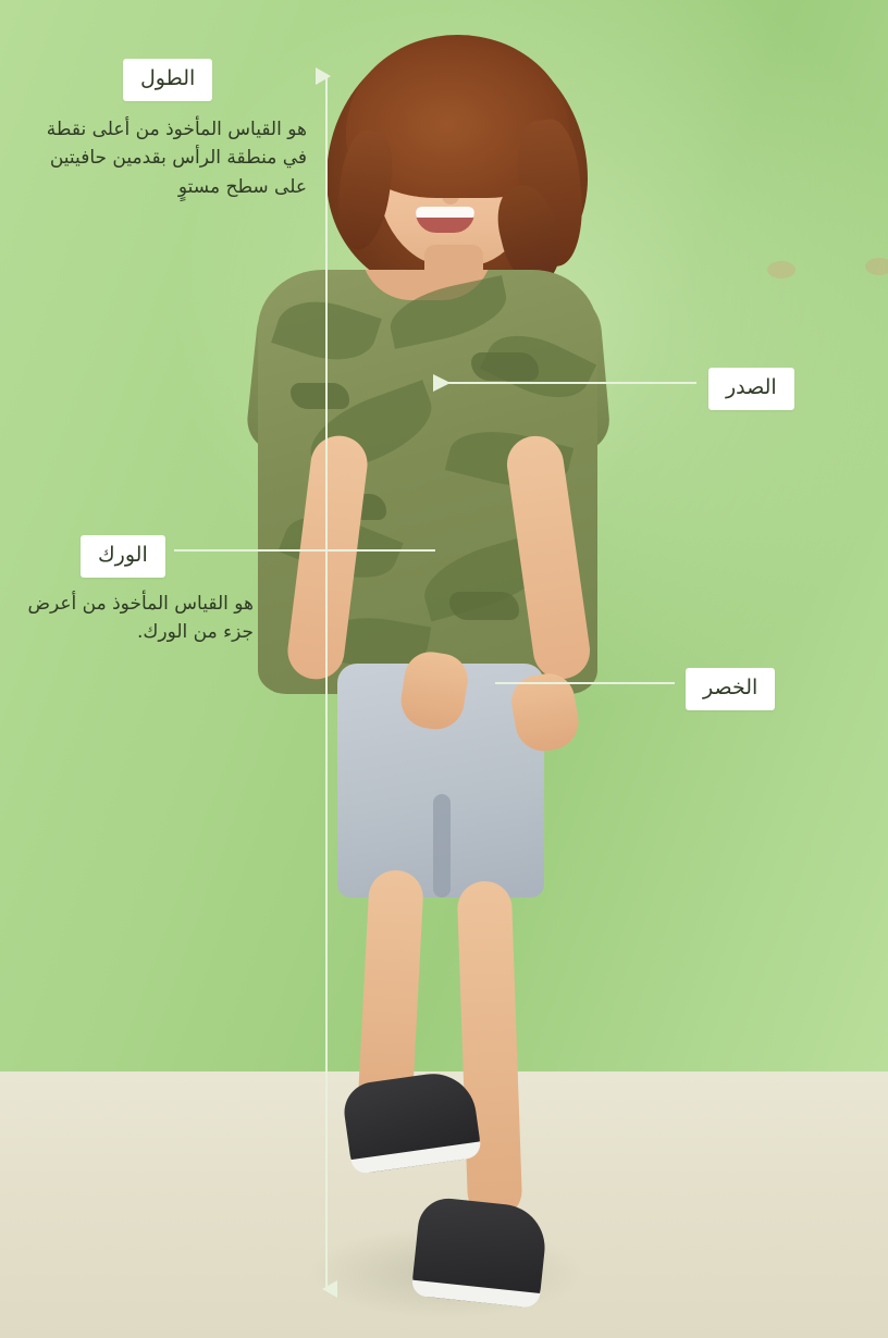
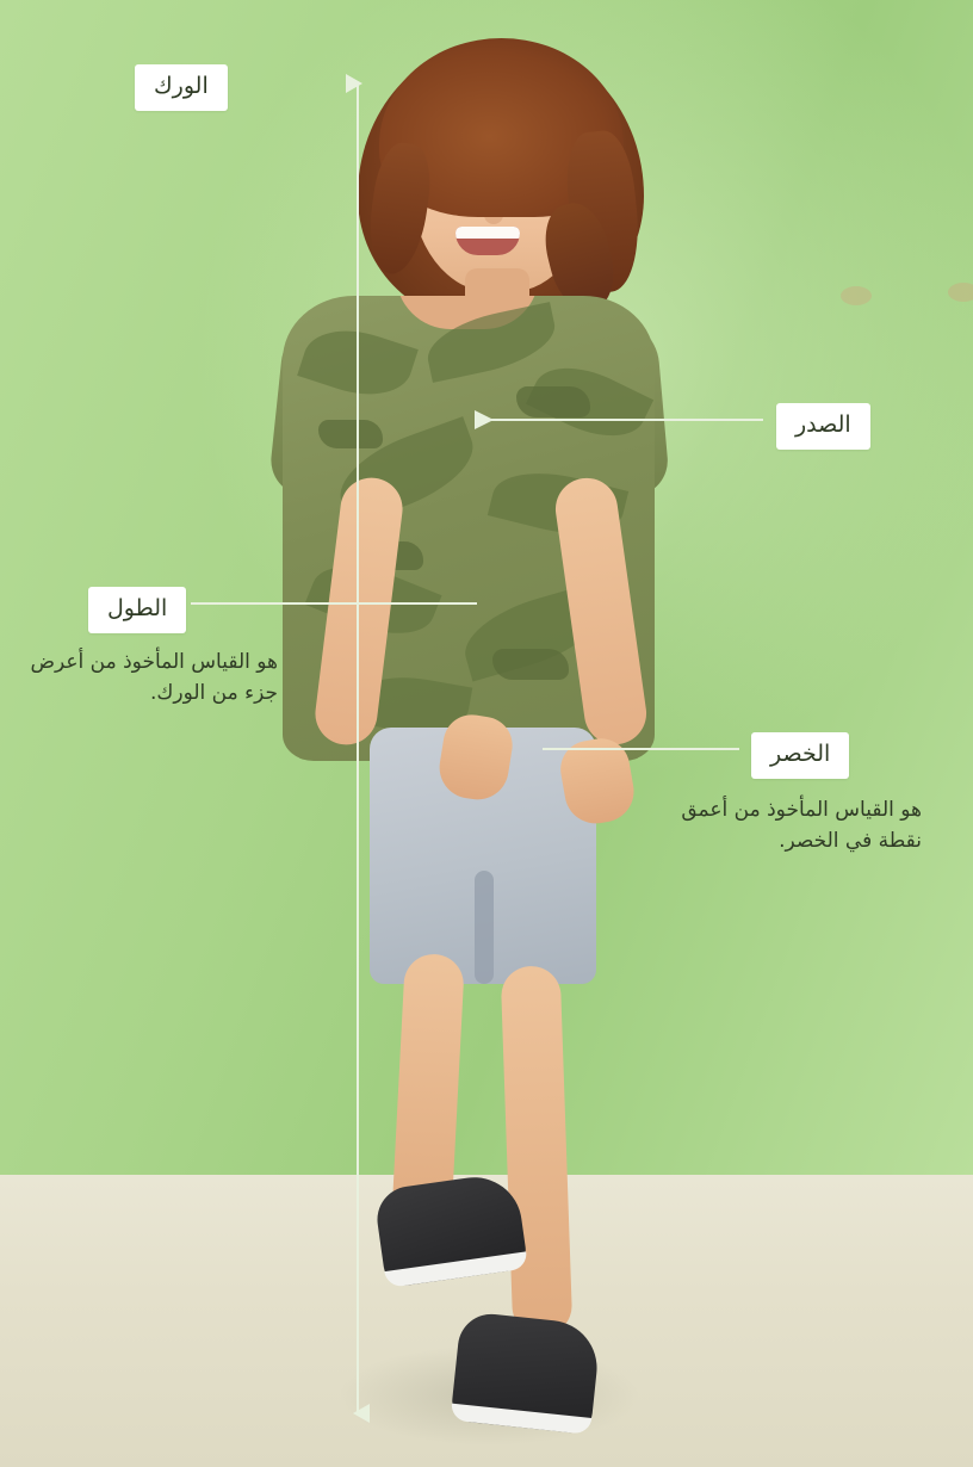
- الطول
+ الورك
- هو القياس المأخوذ من أعلى نقطة في منطقة الرأس بقدمين حافيتين على سطح مستوٍ
  الصدر
- الورك
+ الطول
  هو القياس المأخوذ من أعرض جزء من الورك.
  الخصر
+ هو القياس المأخوذ من أعمق نقطة في الخصر.
